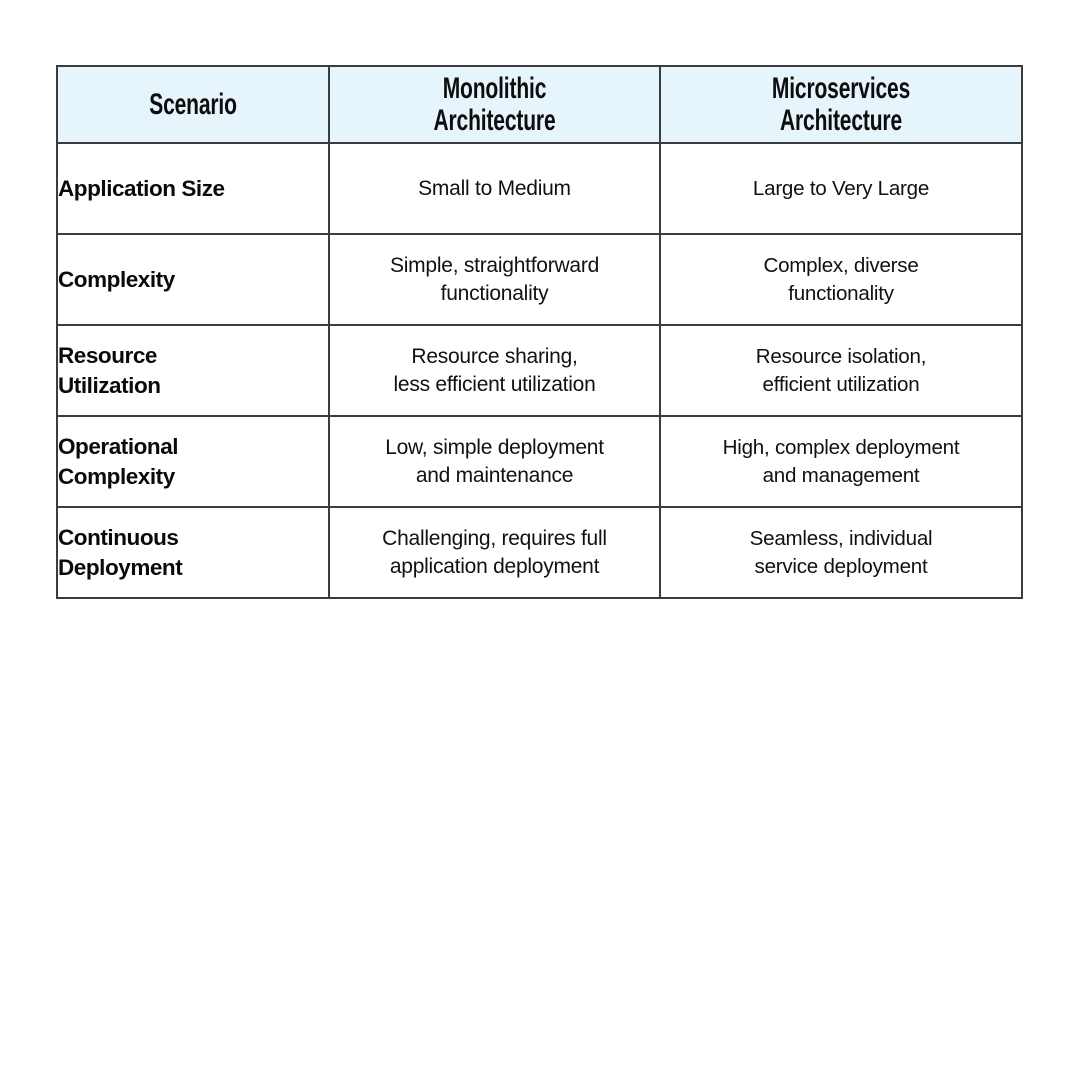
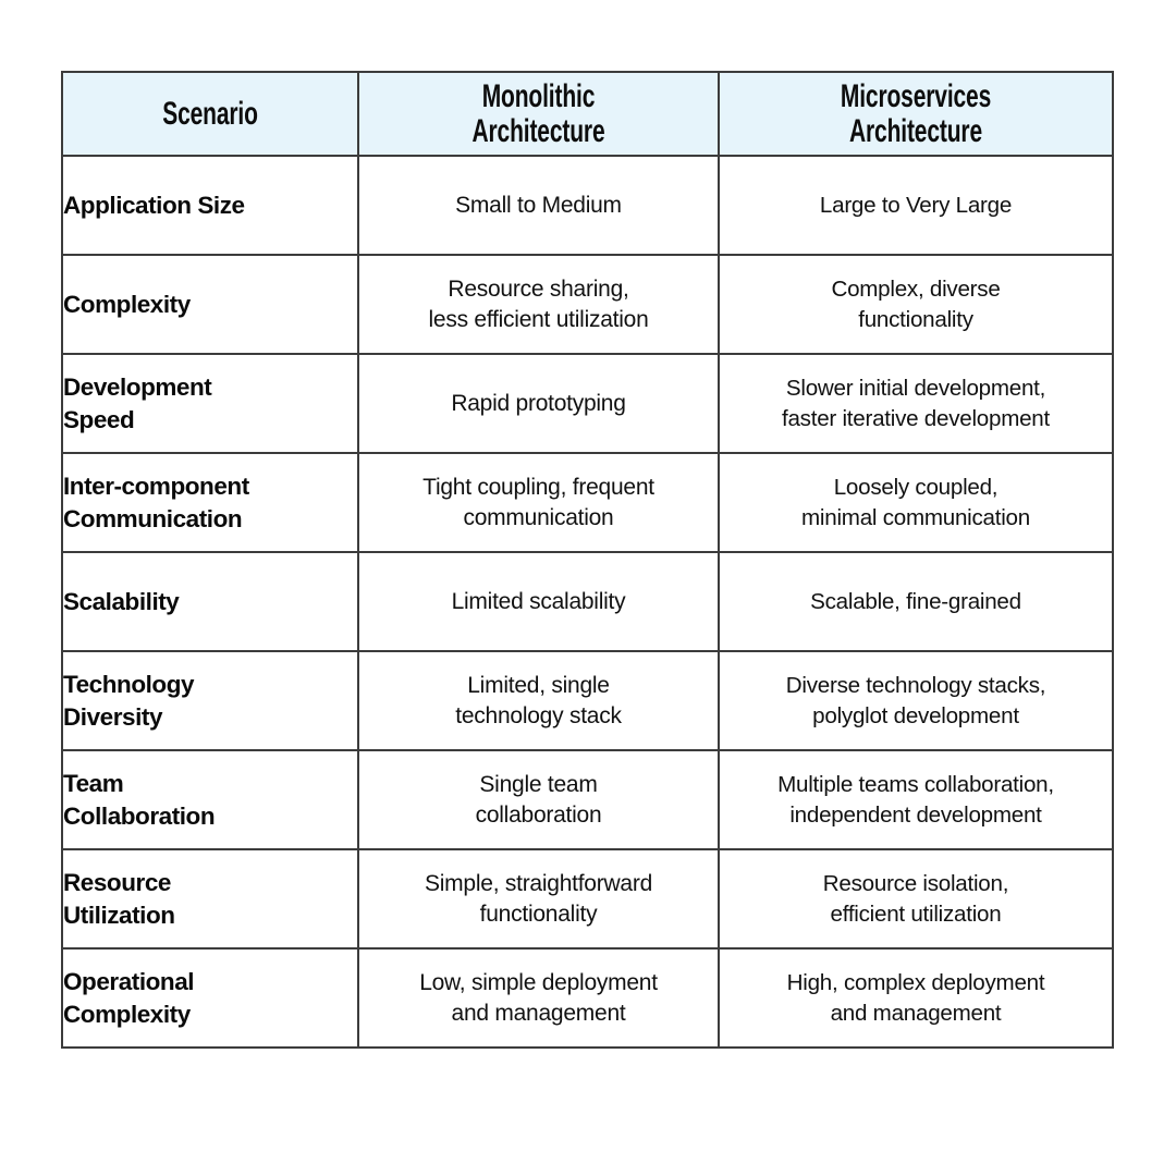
  Scenario	Monolithic Architecture	Microservices Architecture
  Application Size	Small to Medium	Large to Very Large
- Complexity	Simple, straightforward functionality	Complex, diverse functionality
+ Complexity	Resource sharing, less efficient utilization	Complex, diverse functionality
+ Development Speed	Rapid prototyping	Slower initial development, faster iterative development
+ Inter-component Communication	Tight coupling, frequent communication	Loosely coupled, minimal communication
+ Scalability	Limited scalability	Scalable, fine-grained
+ Technology Diversity	Limited, single technology stack	Diverse technology stacks, polyglot development
+ Team Collaboration	Single team collaboration	Multiple teams collaboration, independent development
- Resource Utilization	Resource sharing, less efficient utilization	Resource isolation, efficient utilization
+ Resource Utilization	Simple, straightforward functionality	Resource isolation, efficient utilization
- Operational Complexity	Low, simple deployment and maintenance	High, complex deployment and management
+ Operational Complexity	Low, simple deployment and management	High, complex deployment and management
- Continuous Deployment	Challenging, requires full application deployment	Seamless, individual service deployment
